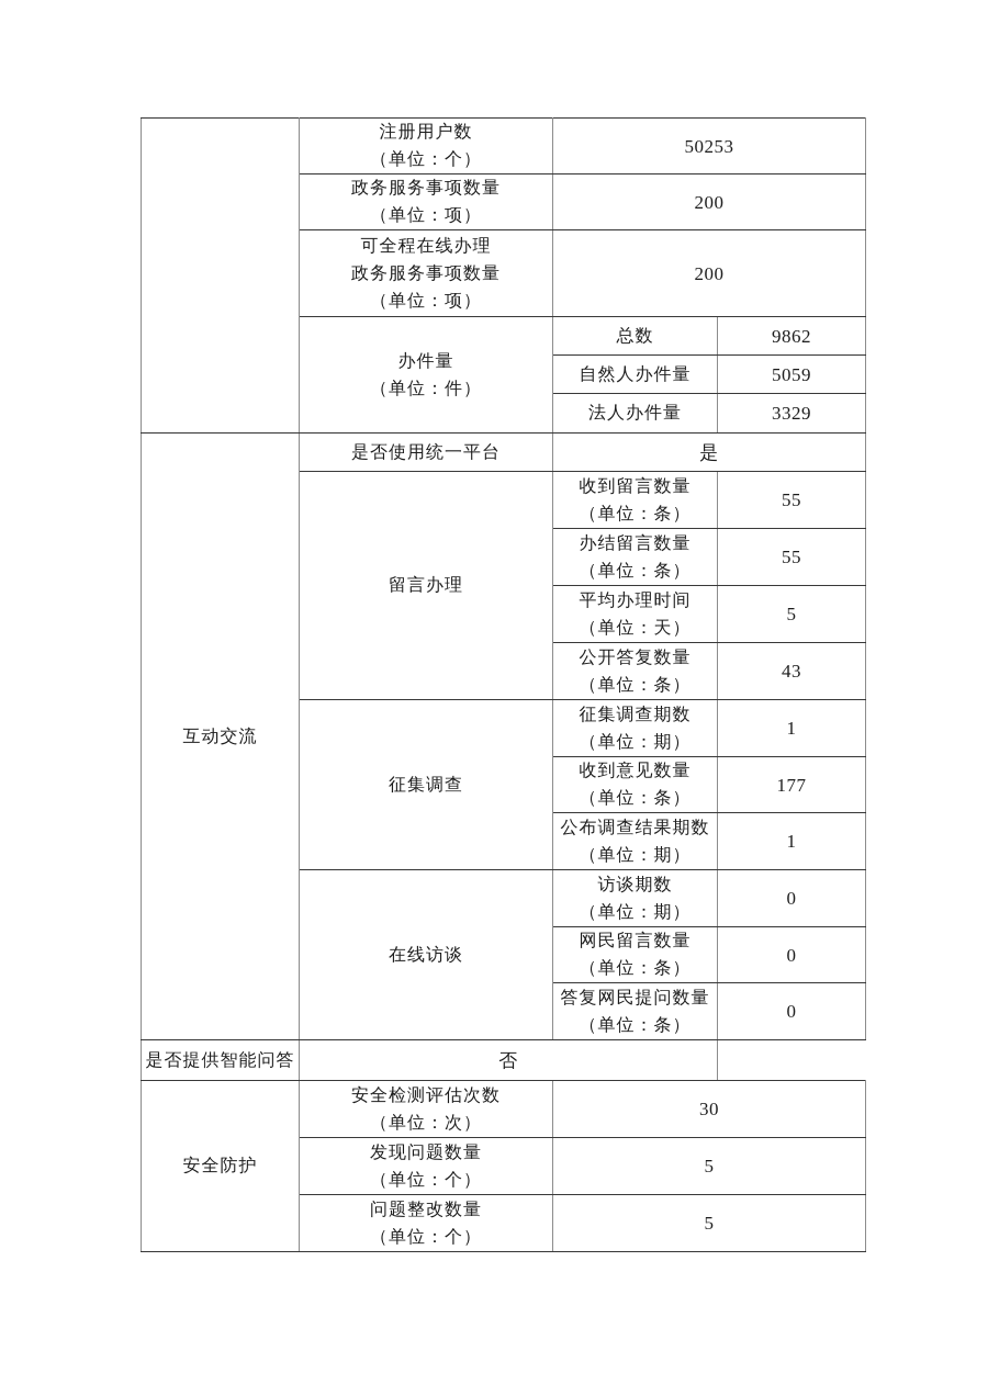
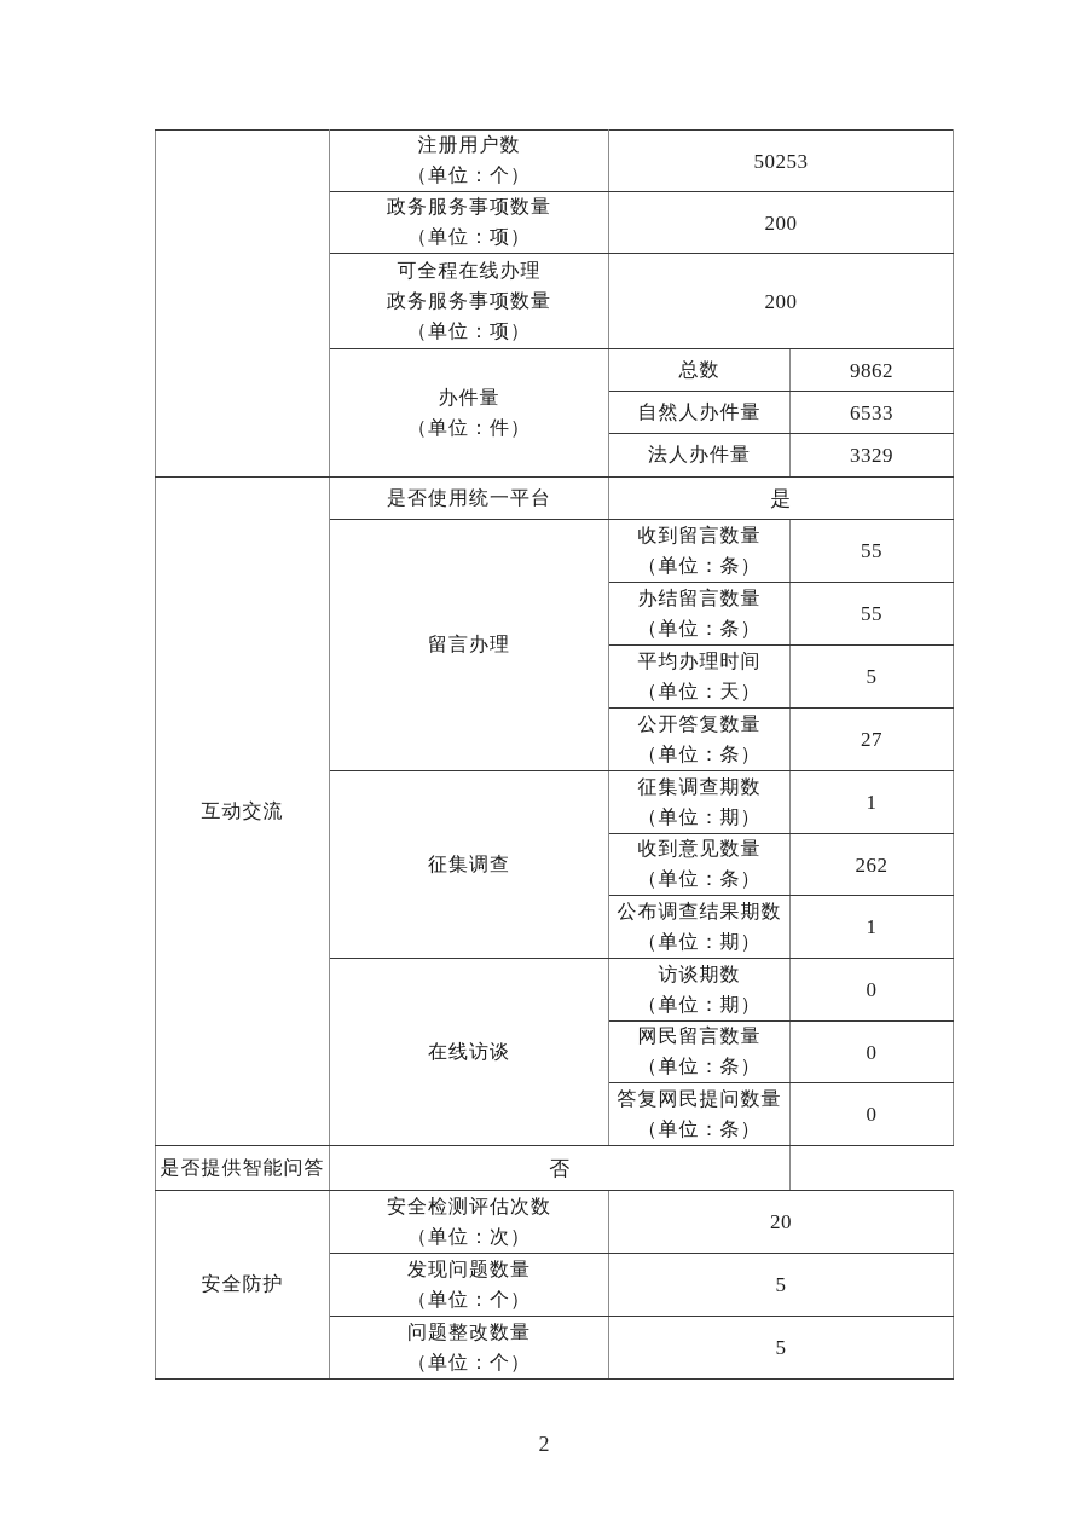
  	注册用户数 （单位：个）	50253
  政务服务事项数量 （单位：项）	200
  可全程在线办理 政务服务事项数量 （单位：项）	200
  办件量 （单位：件）	总数	9862
- 自然人办件量	5059
+ 自然人办件量	6533
  法人办件量	3329
  互动交流	是否使用统一平台	是
  留言办理	收到留言数量 （单位：条）	55
  办结留言数量 （单位：条）	55
  平均办理时间 （单位：天）	5
- 公开答复数量 （单位：条）	43
+ 公开答复数量 （单位：条）	27
  征集调查	征集调查期数 （单位：期）	1
- 收到意见数量 （单位：条）	177
+ 收到意见数量 （单位：条）	262
  公布调查结果期数 （单位：期）	1
  在线访谈	访谈期数 （单位：期）	0
  网民留言数量 （单位：条）	0
  答复网民提问数量 （单位：条）	0
  是否提供智能问答	否
- 安全防护	安全检测评估次数 （单位：次）	30
+ 安全防护	安全检测评估次数 （单位：次）	20
  发现问题数量 （单位：个）	5
  问题整改数量 （单位：个）	5
+ 2
